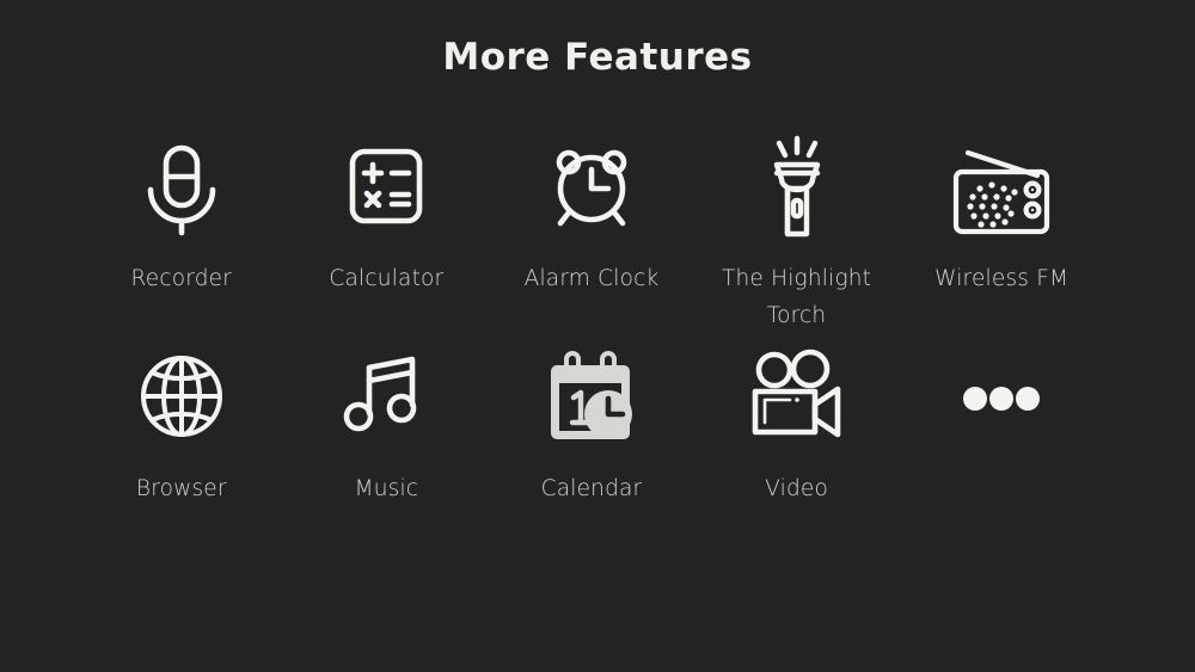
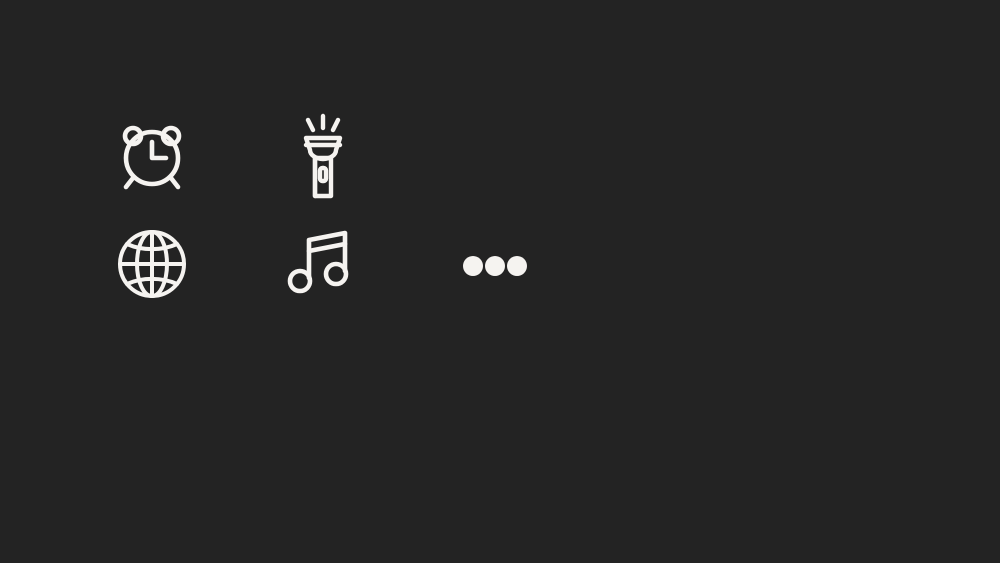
- More Features
- Recorder
- Calculator
- Alarm Clock
- The Highlight Torch
- Wireless FM
- Browser
- Music
- Calendar
- Video
